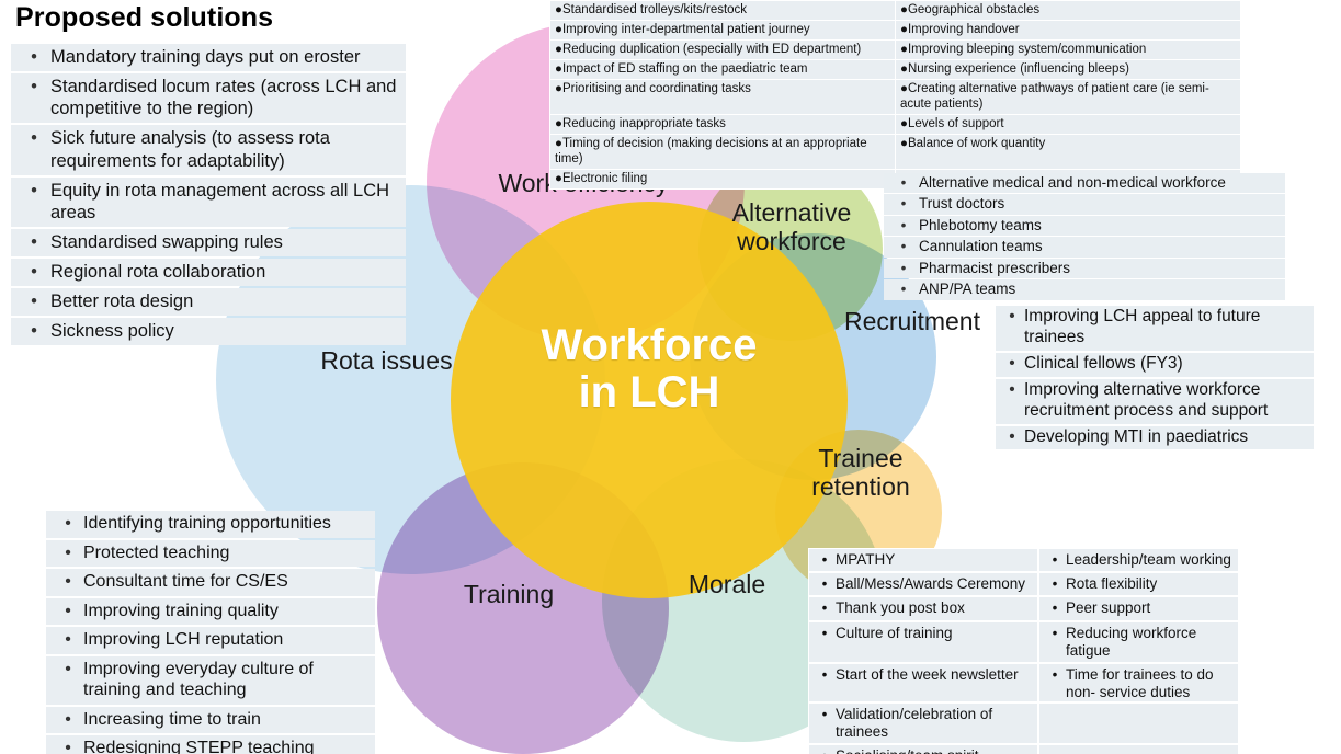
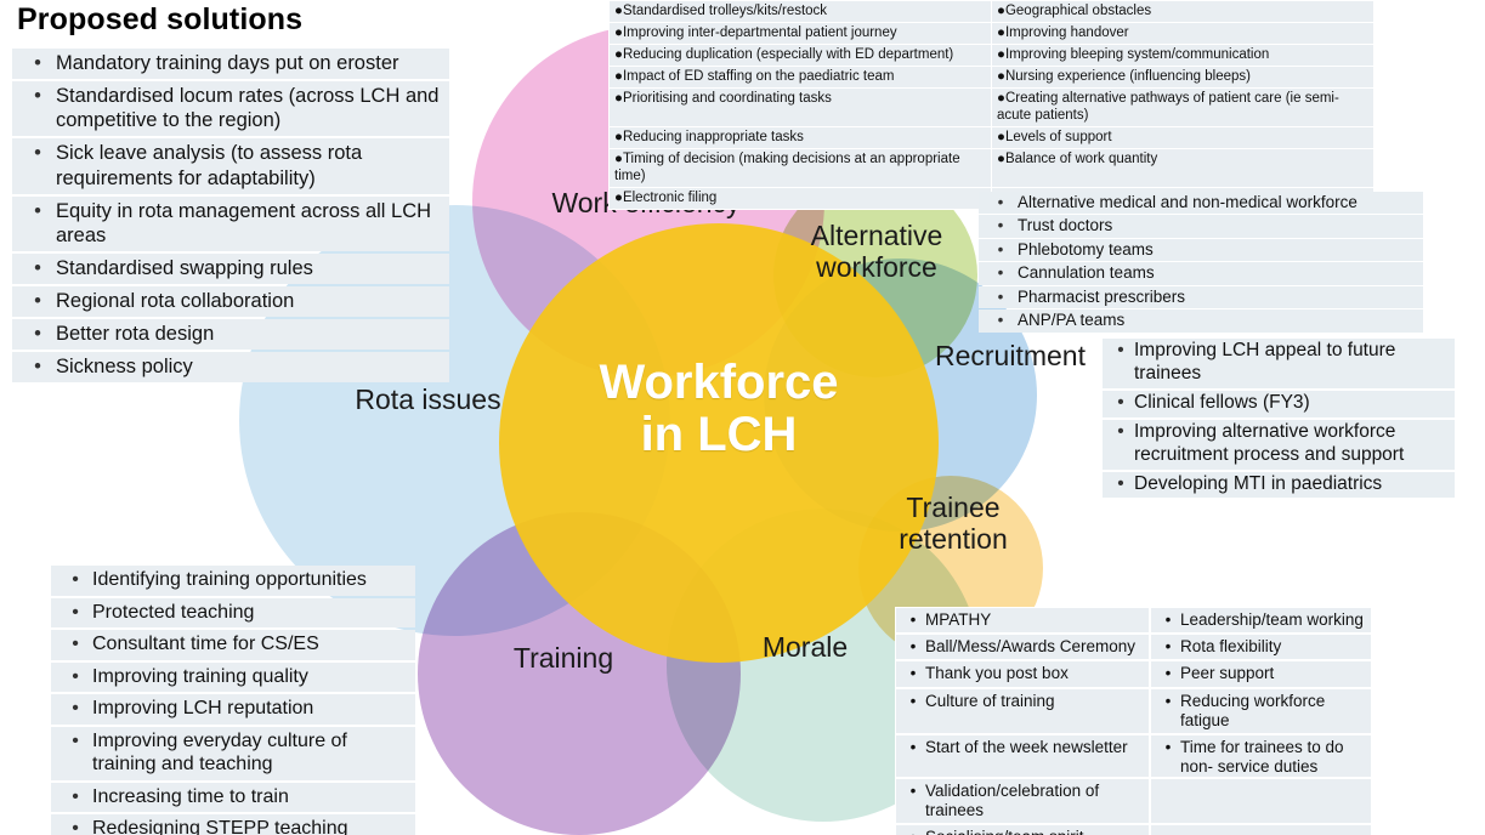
  Proposed solutions
  Alternative
  workforce
  Recruitment
  Rota issues
  Trainee
  retention
  Morale
  Training
  Workforce
  in LCH
  •
  Mandatory training days put on eroster
  •
  Standardised locum rates (across LCH and competitive to the region)
  •
- Sick future analysis (to assess rota requirements for adaptability)
+ Sick leave analysis (to assess rota requirements for adaptability)
  •
  Equity in rota management across all LCH areas
  •
  Standardised swapping rules
  •
  Regional rota collaboration
  •
  Better rota design
  •
  Sickness policy
  ●Standardised trolleys/kits/restock	●Geographical obstacles
  ●Improving inter-departmental patient journey	●Improving handover
  ●Reducing duplication (especially with ED department)	●Improving bleeping system/communication
  ●Impact of ED staffing on the paediatric team	●Nursing experience (influencing bleeps)
  ●Prioritising and coordinating tasks	●Creating alternative pathways of patient care (ie semi-acute patients)
  ●Reducing inappropriate tasks	●Levels of support
  ●Timing of decision (making decisions at an appropriate time)	●Balance of work quantity
  ●Electronic filing
  •
  Alternative medical and non-medical workforce
  •
  Trust doctors
  •
  Phlebotomy teams
  •
  Cannulation teams
  •
  Pharmacist prescribers
  •
  ANP/PA teams
  •
  Improving LCH appeal to future trainees
  •
  Clinical fellows (FY3)
  •
  Improving alternative workforce recruitment process and support
  •
  Developing MTI in paediatrics
  •
  Identifying training opportunities
  •
  Protected teaching
  •
  Consultant time for CS/ES
  •
  Improving training quality
  •
  Improving LCH reputation
  •
  Improving everyday culture of training and teaching
  •
  Increasing time to train
  •
  Redesigning STEPP teaching
  •
  MPATHY
  •
  Leadership/team working
  •
  Ball/Mess/Awards Ceremony
  •
  Rota flexibility
  •
  Thank you post box
  •
  Peer support
  •
  Culture of training
  •
  Reducing workforce fatigue
  •
  Start of the week newsletter
  •
  Time for trainees to do non- service duties
  •
  Validation/celebration of trainees
